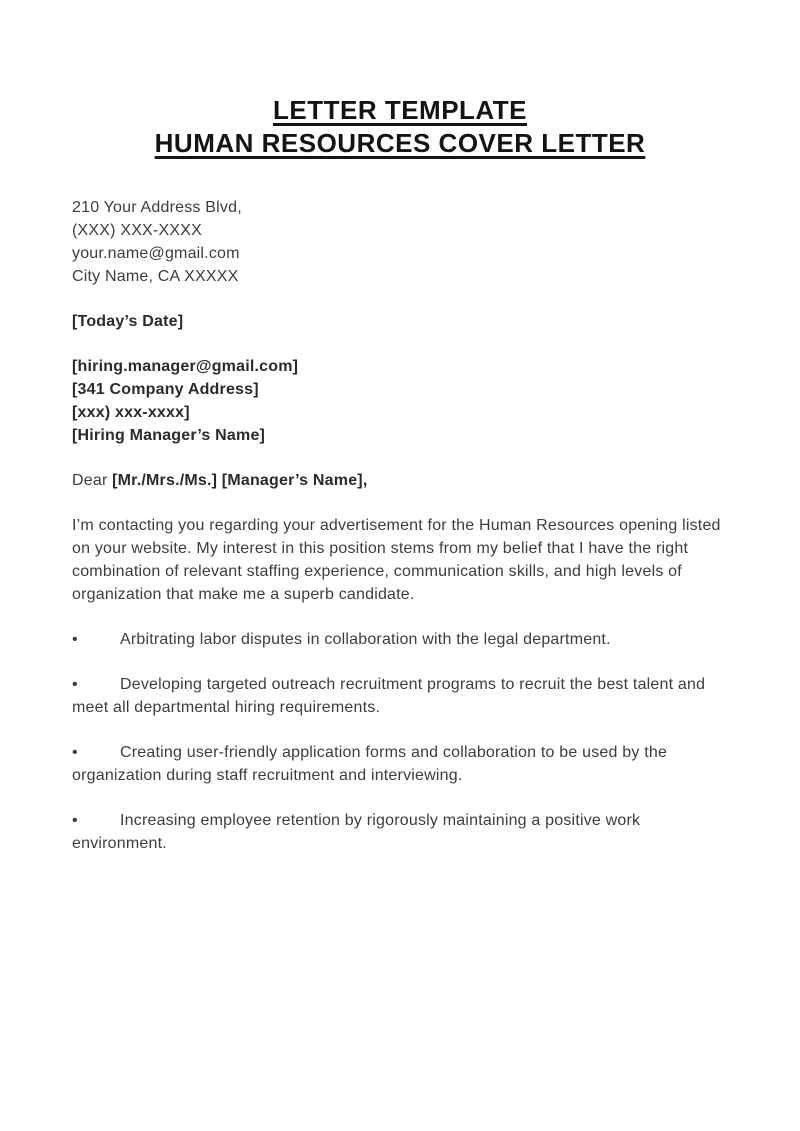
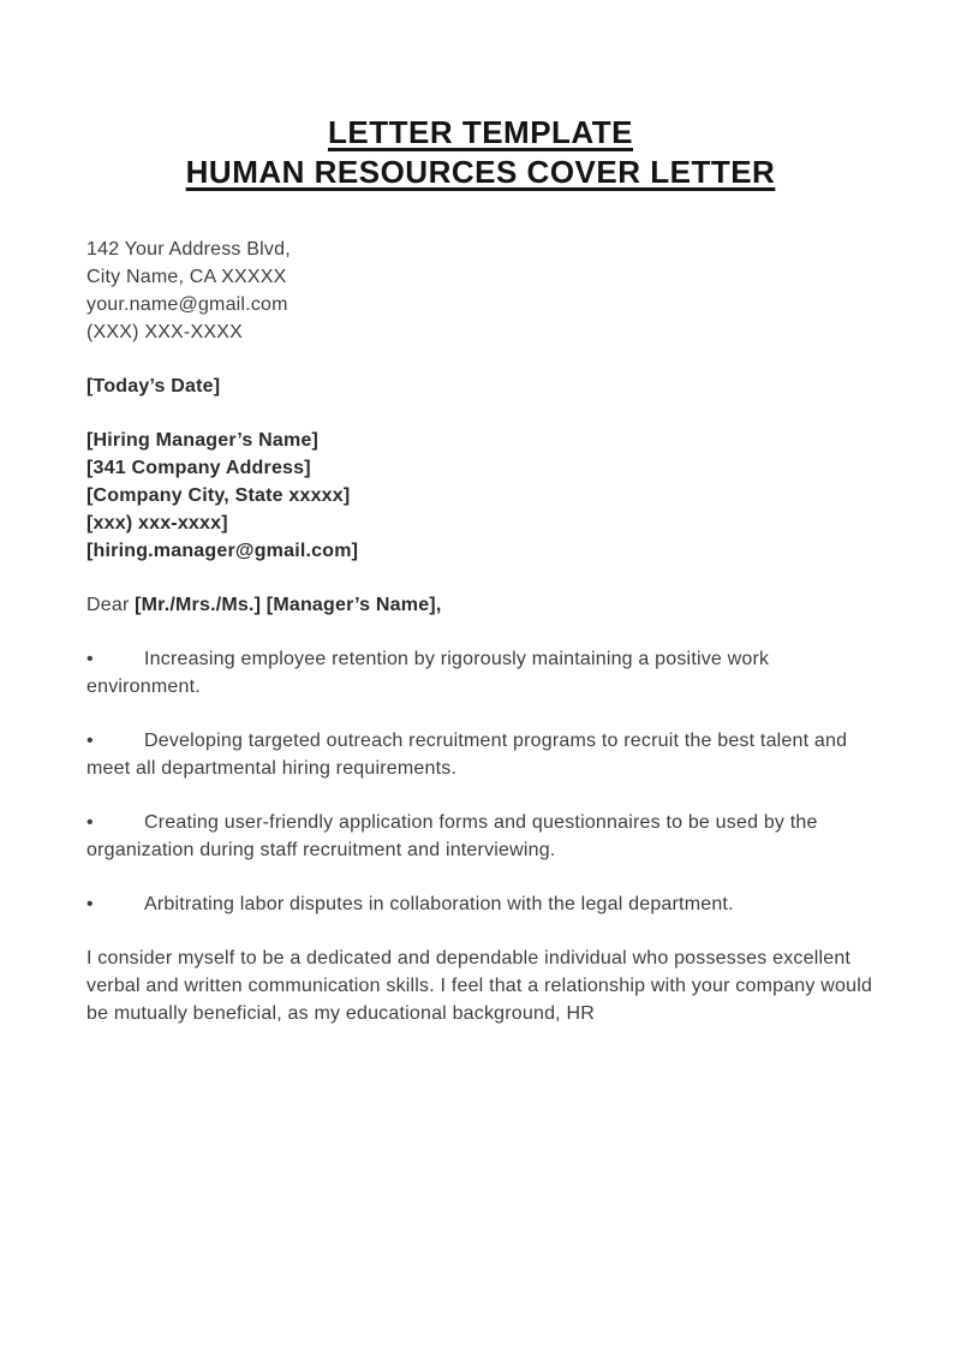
  LETTER TEMPLATE
  HUMAN RESOURCES COVER LETTER
- 210 Your Address Blvd,
+ 142 Your Address Blvd,
- (XXX) XXX-XXXX
+ City Name, CA XXXXX
  your.name@gmail.com
- City Name, CA XXXXX
+ (XXX) XXX-XXXX
  [Today’s Date]
- [hiring.manager@gmail.com]
+ [Hiring Manager’s Name]
  [341 Company Address]
+ [Company City, State xxxxx]
  [xxx) xxx-xxxx]
- [Hiring Manager’s Name]
+ [hiring.manager@gmail.com]
  Dear [Mr./Mrs./Ms.] [Manager’s Name],
- I’m contacting you regarding your advertisement for the Human Resources opening listed on your website. My interest in this position stems from my belief that I have the right combination of relevant staffing experience, communication skills, and high levels of organization that make me a superb candidate.
- • Arbitrating labor disputes in collaboration with the legal department.
+ • Increasing employee retention by rigorously maintaining a positive work environment.
  • Developing targeted outreach recruitment programs to recruit the best talent and meet all departmental hiring requirements.
- • Creating user-friendly application forms and collaboration to be used by the organization during staff recruitment and interviewing.
+ • Creating user-friendly application forms and questionnaires to be used by the organization during staff recruitment and interviewing.
- • Increasing employee retention by rigorously maintaining a positive work environment.
+ • Arbitrating labor disputes in collaboration with the legal department.
+ I consider myself to be a dedicated and dependable individual who possesses excellent verbal and written communication skills. I feel that a relationship with your company would be mutually beneficial, as my educational background, HR
